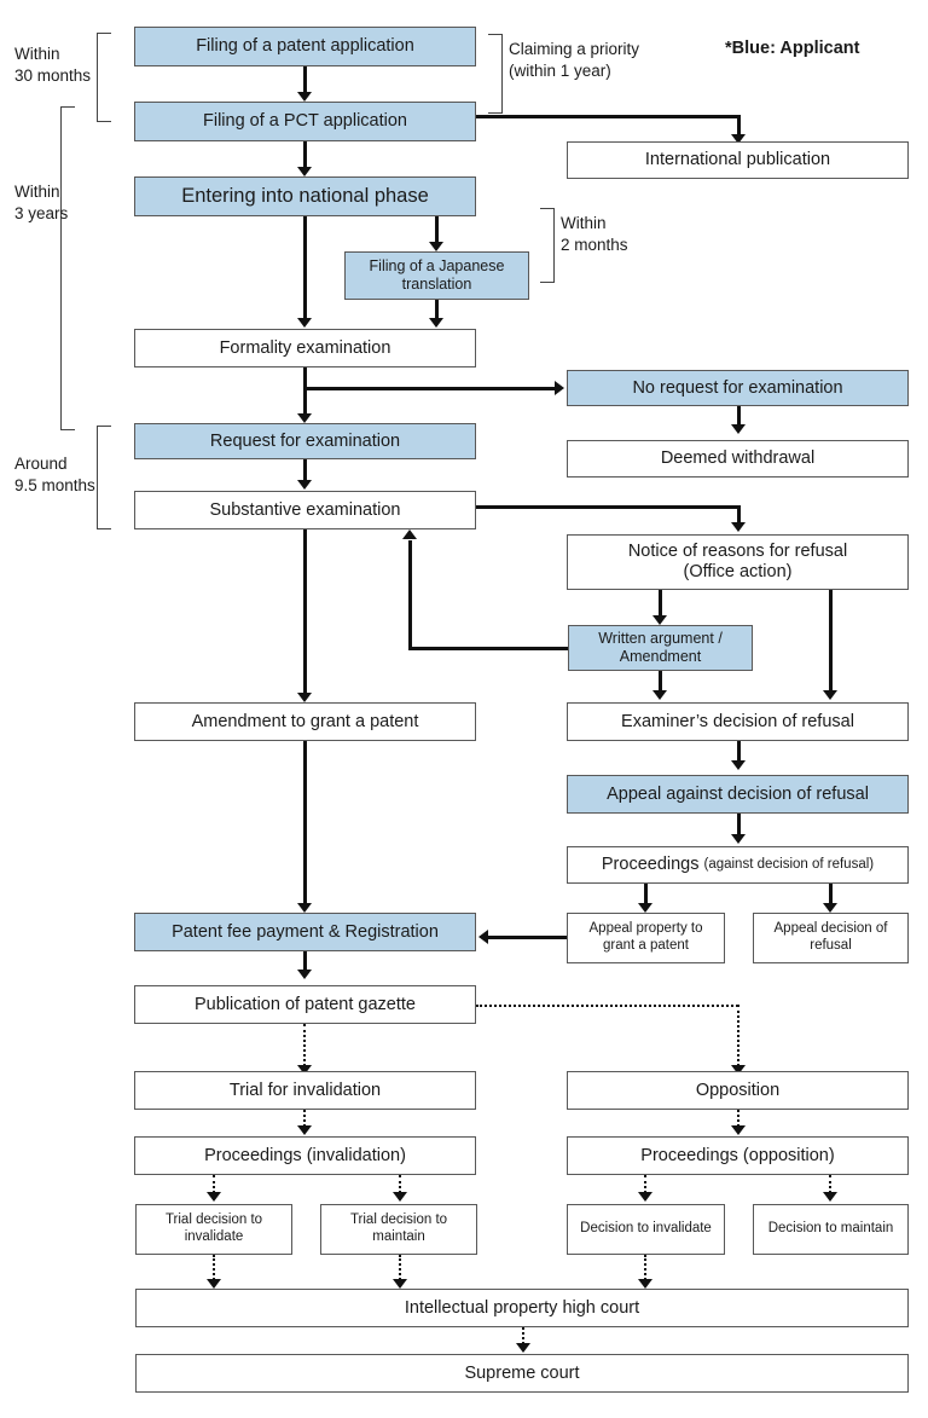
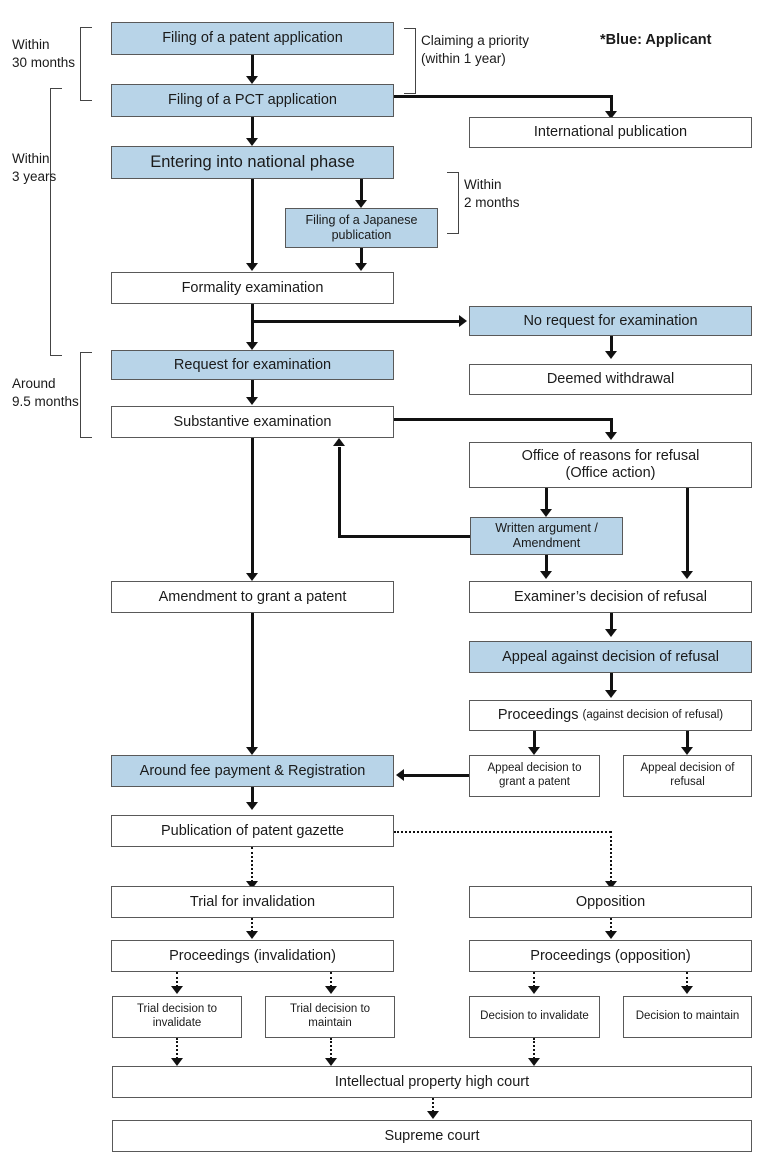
  Within
  30 months
  Within
  3 years
  Around
  9.5 months
  Claiming a priority
  (within 1 year)
  *Blue: Applicant
  Within
  2 months
  Filing of a patent application
  Filing of a PCT application
  International publication
  Entering into national phase
- Filing of a Japanese translation
+ Filing of a Japanese publication
  Formality examination
  No request for examination
  Deemed withdrawal
  Request for examination
  Substantive examination
- Notice of reasons for refusal
+ Office of reasons for refusal
  (Office action)
  Written argument / Amendment
  Amendment to grant a patent
  Examiner’s decision of refusal
  Appeal against decision of refusal
  Proceedings
  (against decision of refusal)
- Appeal property to grant a patent
+ Appeal decision to grant a patent
  Appeal decision of refusal
- Patent fee payment & Registration
+ Around fee payment & Registration
  Publication of patent gazette
  Trial for invalidation
  Opposition
  Proceedings (invalidation)
  Proceedings (opposition)
  Trial decision to invalidate
  Trial decision to maintain
  Decision to invalidate
  Decision to maintain
  Intellectual property high court
  Supreme court
